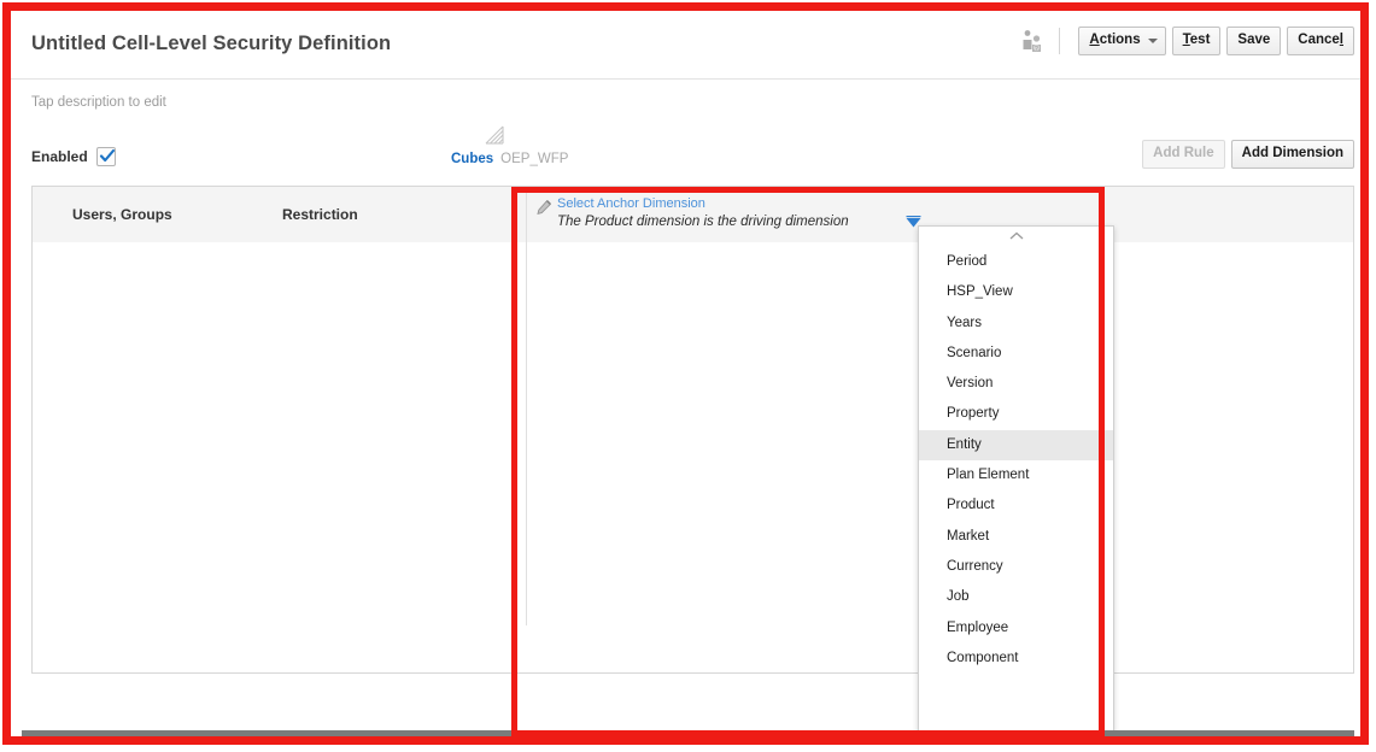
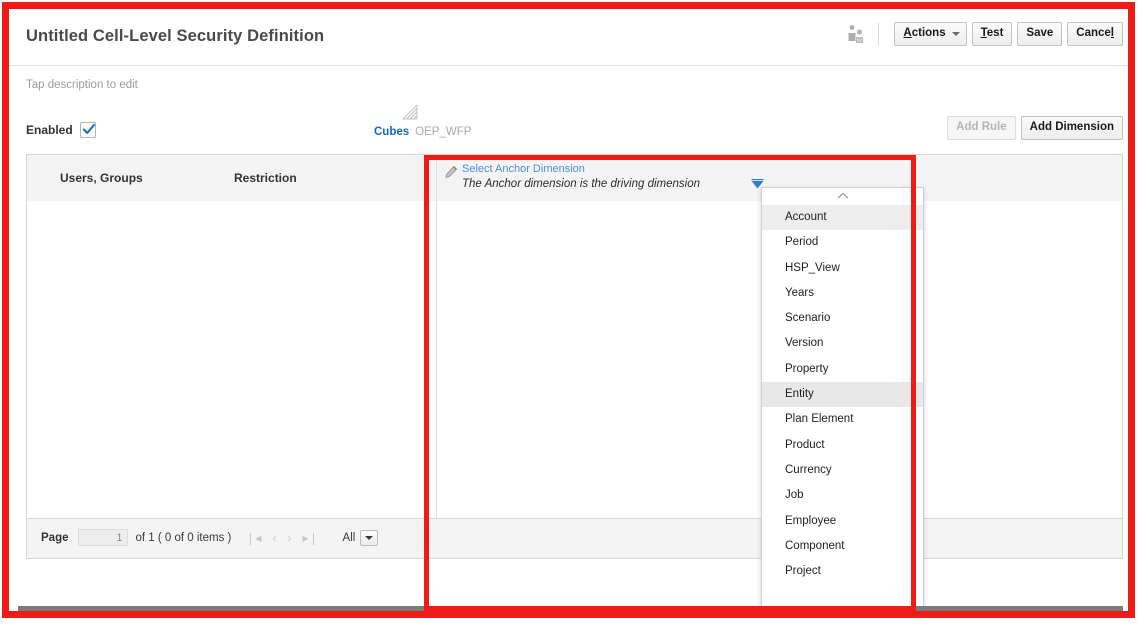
  Untitled Cell-Level Security Definition
  Actions
  Test
  Save
  Cancel
  Tap description to edit
  Enabled
  Cubes OEP_WFP
  Add Rule
  Add Dimension
  Users, Groups
  Restriction
  Select Anchor Dimension
- The Product dimension is the driving dimension
+ The Anchor dimension is the driving dimension
+ Page
+ 1
+ of 1 ( 0 of 0 items )
+ ❘◂
+ ‹
+ ›
+ ▸❘
+ All
+ Account
  Period
  HSP_View
  Years
  Scenario
  Version
  Property
  Entity
  Plan Element
  Product
- Market
  Currency
  Job
  Employee
  Component
+ Project
